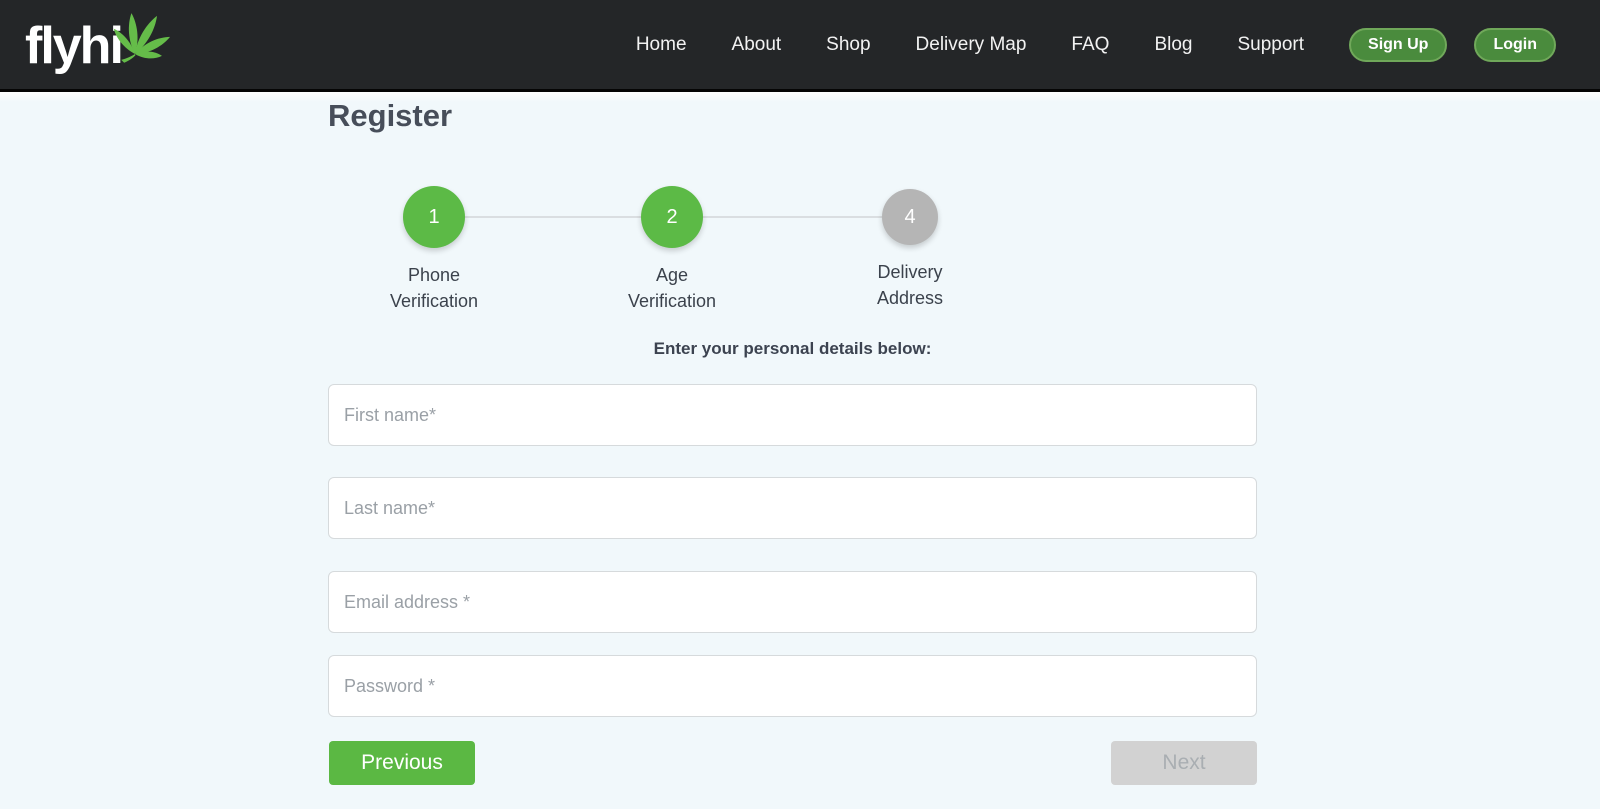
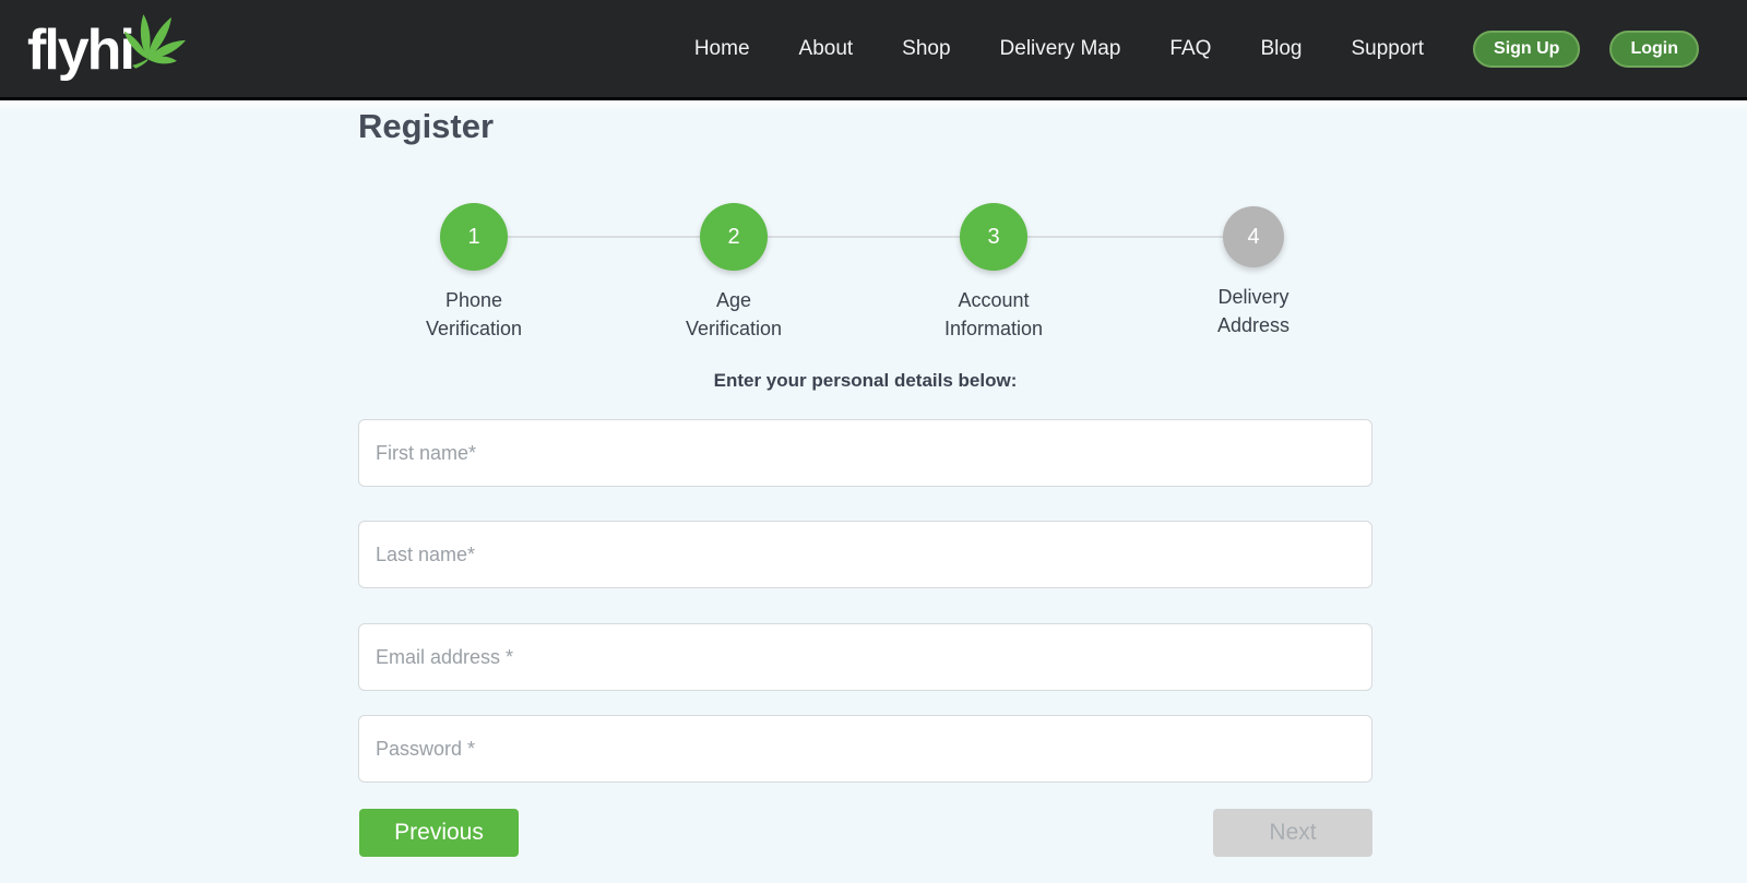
  flyhi
  Home
  About
  Shop
  Delivery Map
  FAQ
  Blog
  Support
  Sign Up
  Login
  Register
  1
  Phone
  Verification
  2
  Age
  Verification
+ 3
+ Account
+ Information
  4
  Delivery
  Address
  Enter your personal details below:
  First name*
  Last name*
  Email address *
  Password *
  Previous
  Next
